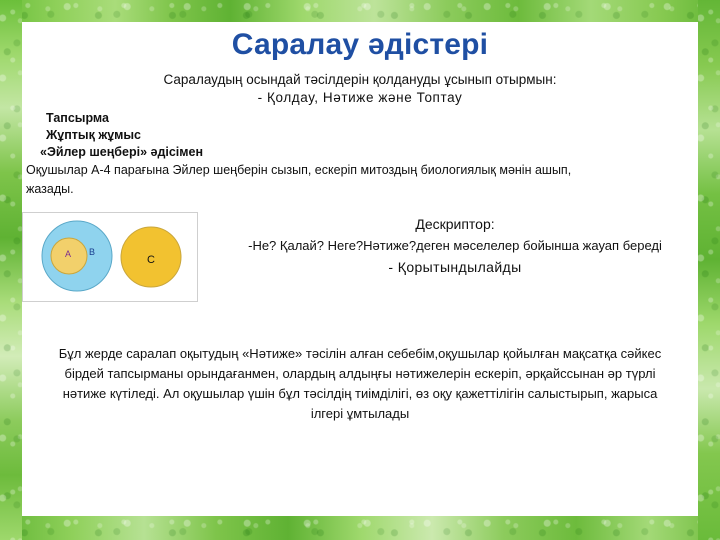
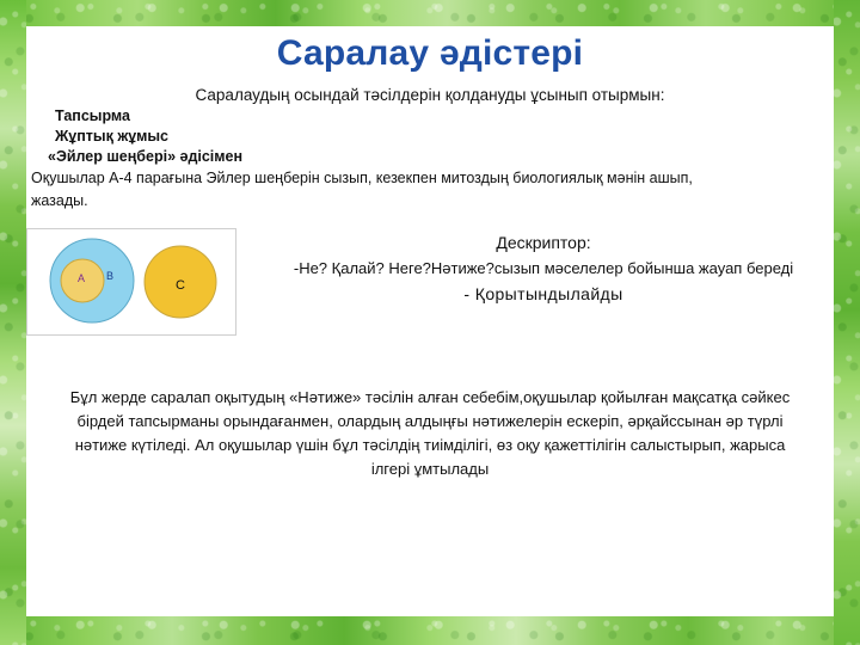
  Саралау әдістері
  Саралаудың осындай тәсілдерін қолдануды ұсынып отырмын:
- - Қолдау, Нәтиже және Топтау
  Тапсырма
  Жұптық жұмыс
  «Эйлер шеңбері» әдісімен
- Оқушылар А-4 парағына Эйлер шеңберін сызып, ескеріп митоздың биологиялық мәнін ашып,
+ Оқушылар А-4 парағына Эйлер шеңберін сызып, кезекпен митоздың биологиялық мәнін ашып,
  жазады.
  A
  B
  C
  Дескриптор:
- -Не? Қалай? Неге?Нәтиже?деген мәселелер бойынша жауап береді
+ -Не? Қалай? Неге?Нәтиже?сызып мәселелер бойынша жауап береді
  - Қорытындылайды
  Бұл жерде саралап оқытудың «Нәтиже» тәсілін алған себебім,оқушылар қойылған мақсатқа сәйкес бірдей тапсырманы орындағанмен, олардың алдыңғы нәтижелерін ескеріп, әрқайссынан әр түрлі нәтиже күтіледі. Ал оқушылар үшін бұл тәсілдің тиімділігі, өз оқу қажеттілігін салыстырып, жарыса ілгері ұмтылады
